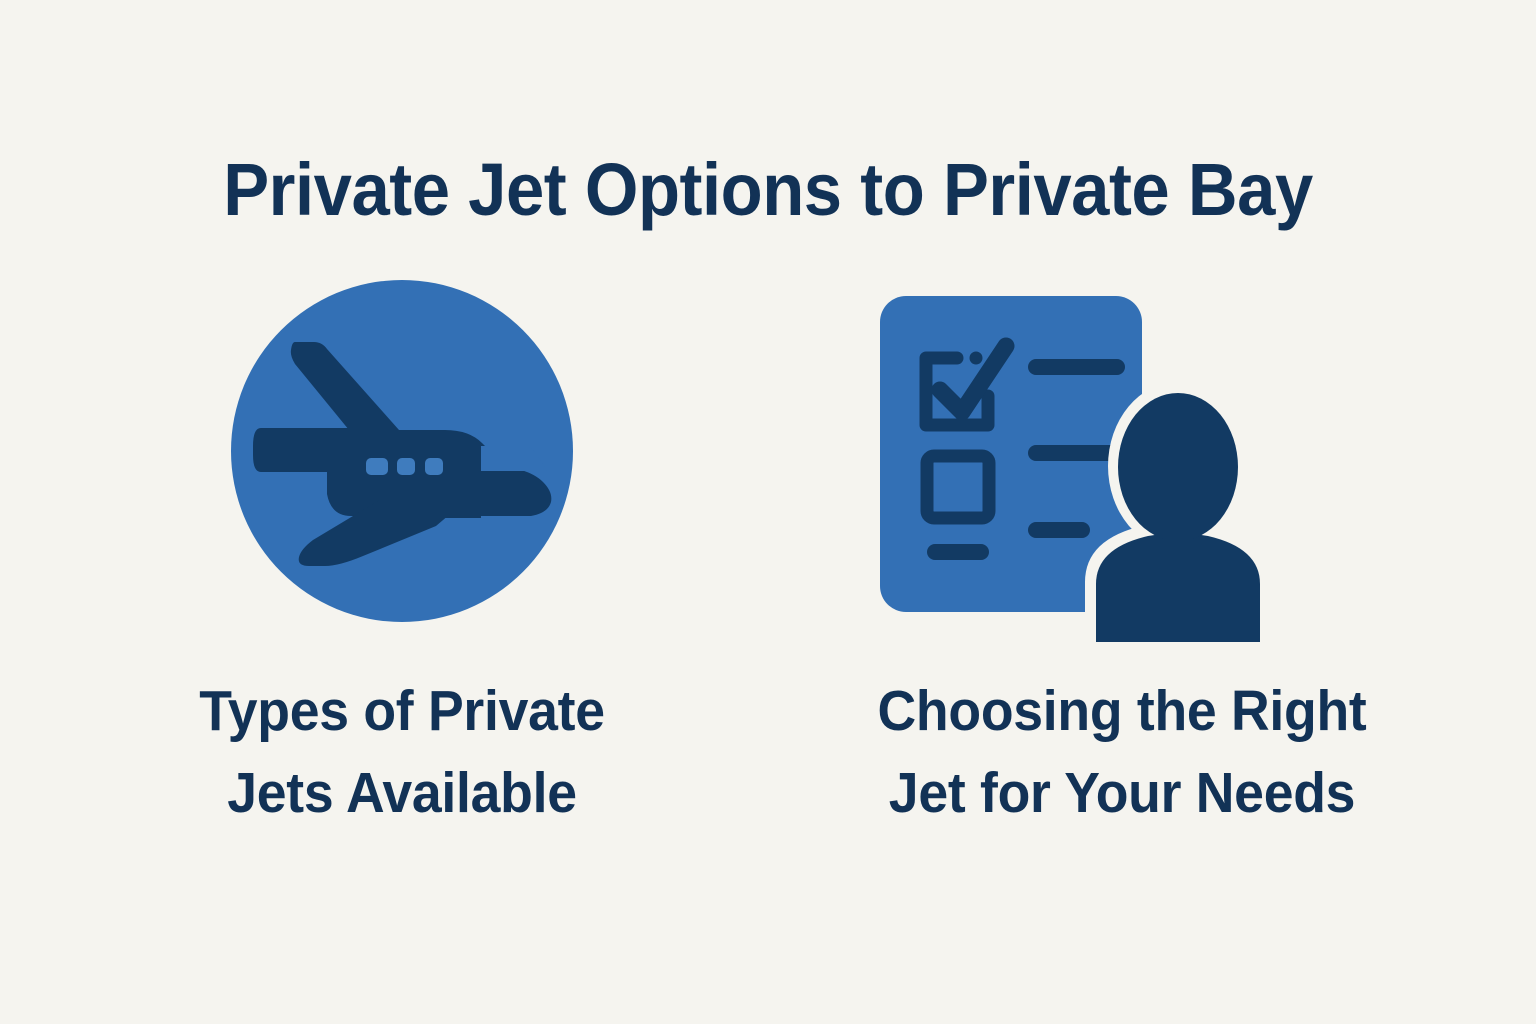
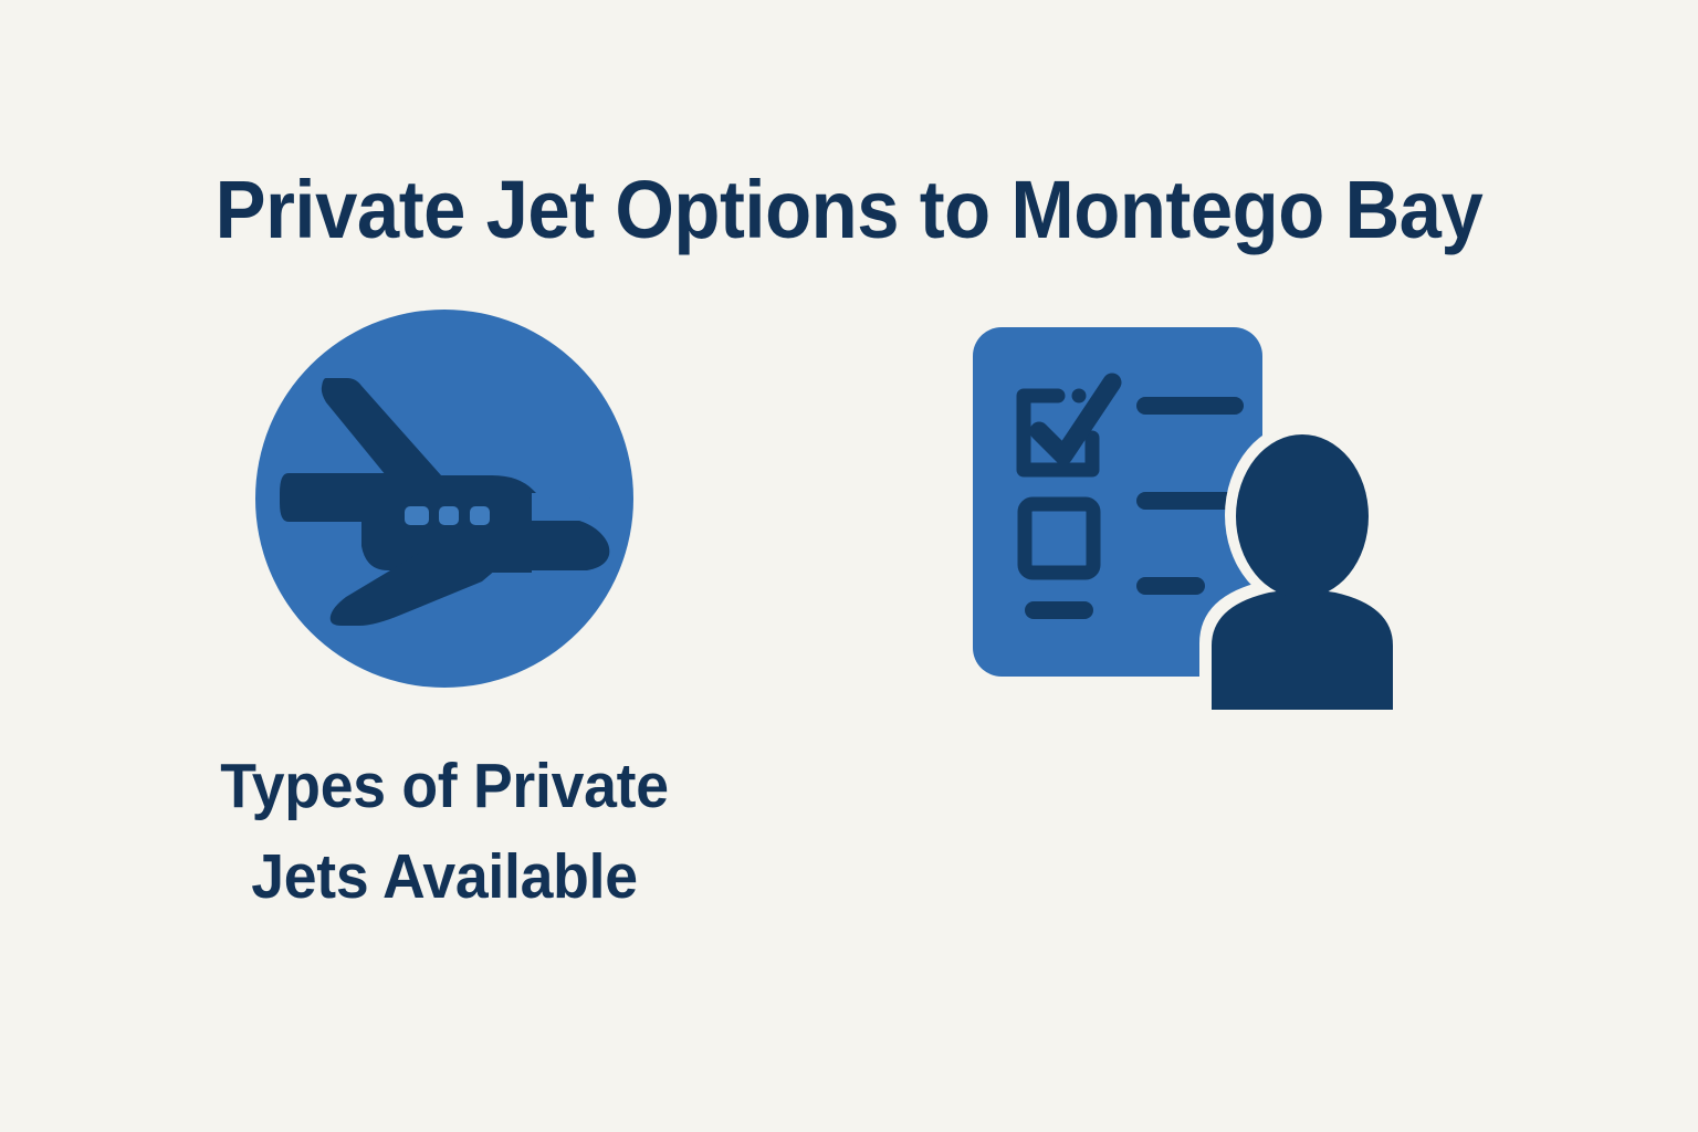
- Private Jet Options to Private Bay
+ Private Jet Options to Montego Bay
  Types of Private
  Jets Available
- Choosing the Right
- Jet for Your Needs
